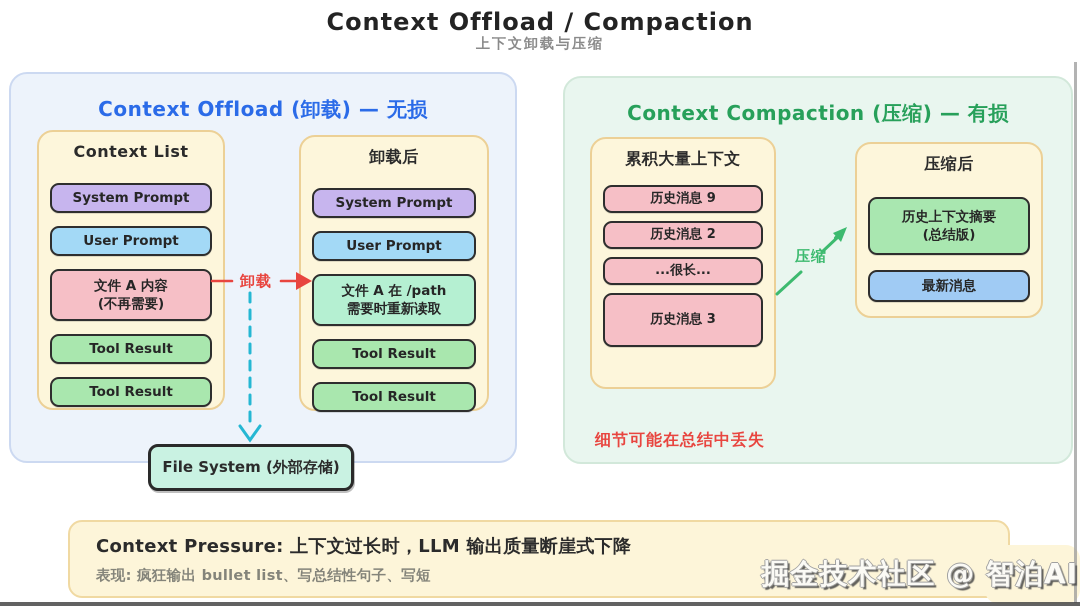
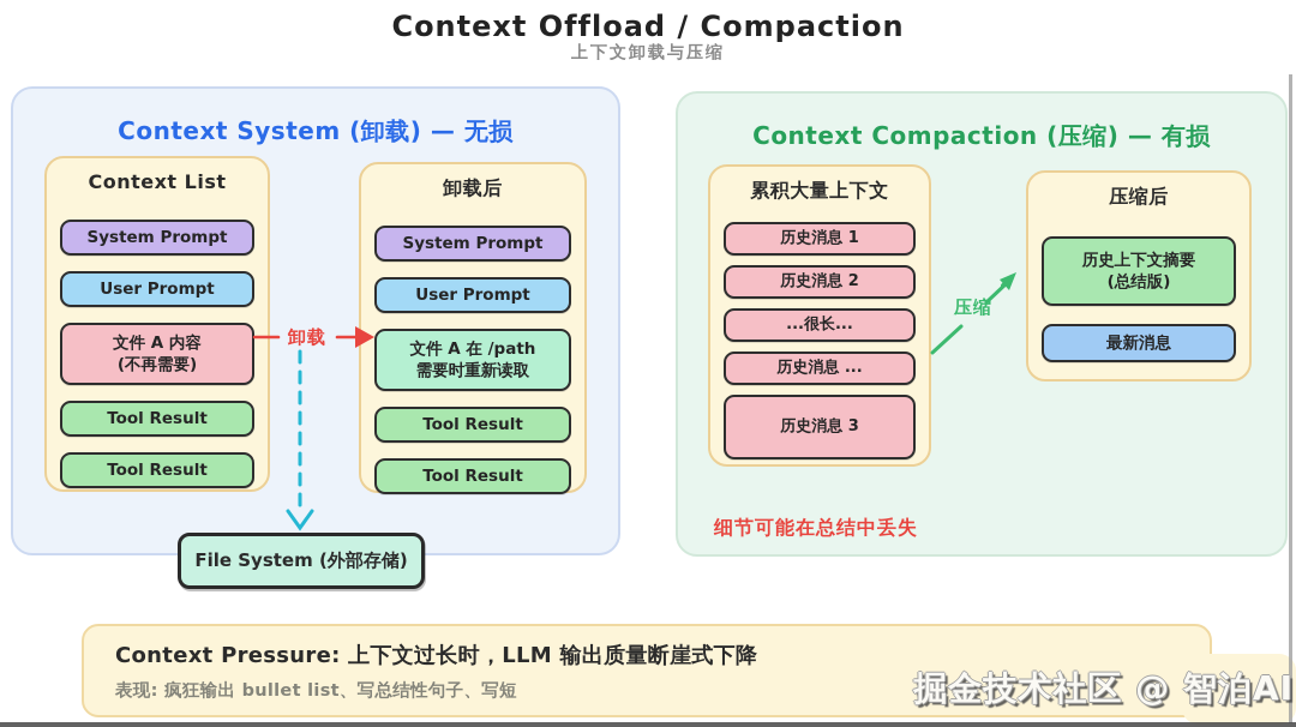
  Context Offload / Compaction
  上下文卸载与压缩
- Context Offload (卸载) — 无损
+ Context System (卸载) — 无损
  Context List
  System Prompt
  User Prompt
  文件 A 内容
  (不再需要)
  Tool Result
  Tool Result
  卸载后
  System Prompt
  User Prompt
  文件 A 在 /path
  需要时重新读取
  Tool Result
  Tool Result
  Context Compaction (压缩) — 有损
  累积大量上下文
- 历史消息 9
+ 历史消息 1
  历史消息 2
  ...很长...
+ 历史消息 ...
  历史消息 3
  压缩后
  历史上下文摘要
  (总结版)
  最新消息
  细节可能在总结中丢失
  File System (外部存储)
  卸载
  压缩
  Context Pressure: 上下文过长时，LLM 输出质量断崖式下降
  表现: 疯狂输出 bullet list、写总结性句子、写短
  掘金技术社区 @ 智泊AI
